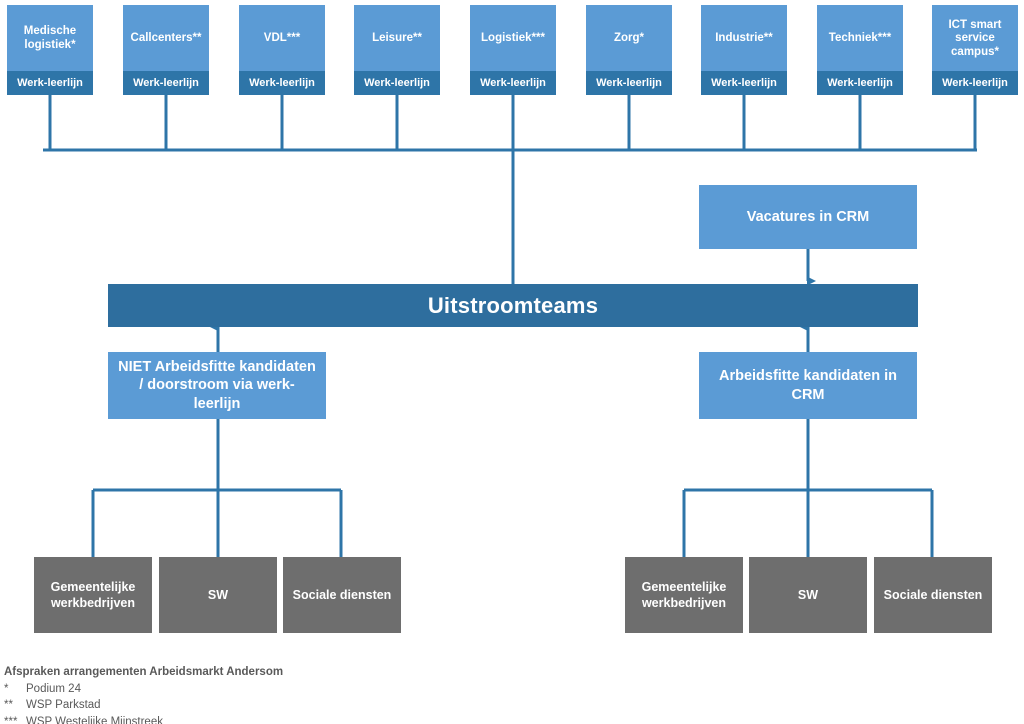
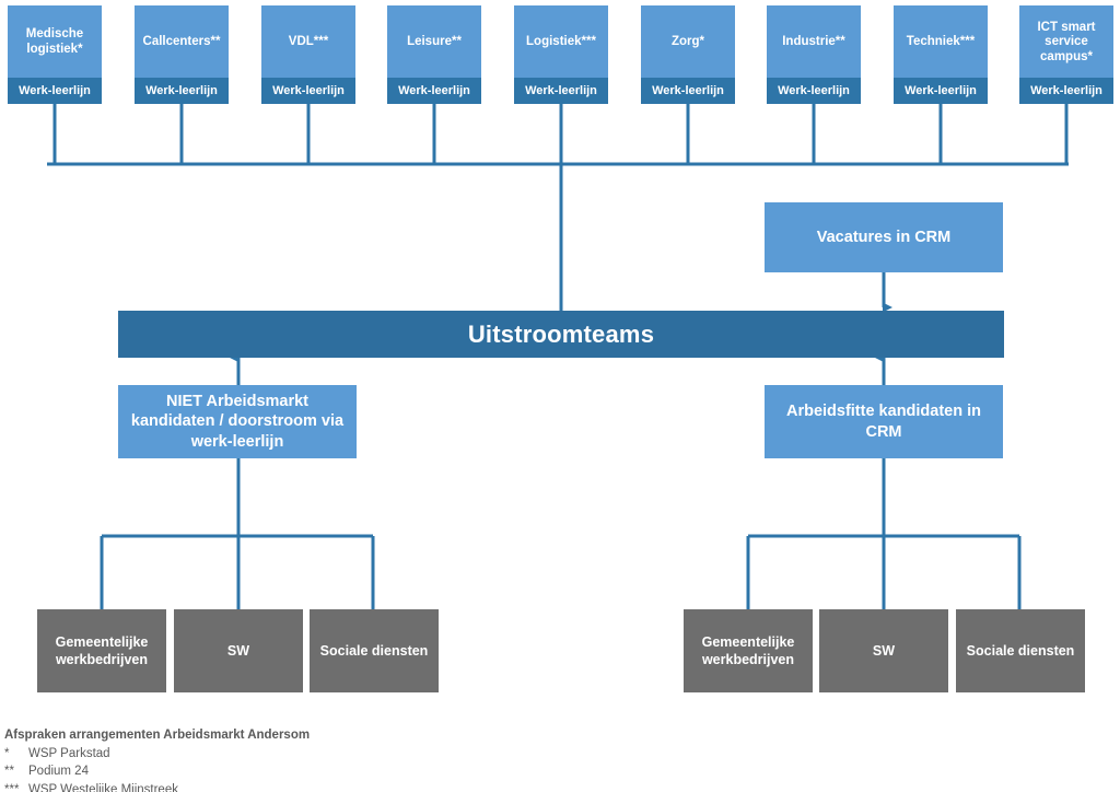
  Medische logistiek*
  Werk-leerlijn
  Callcenters**
  Werk-leerlijn
  VDL***
  Werk-leerlijn
  Leisure**
  Werk-leerlijn
  Logistiek***
  Werk-leerlijn
  Zorg*
  Werk-leerlijn
  Industrie**
  Werk-leerlijn
  Techniek***
  Werk-leerlijn
  ICT smart service campus*
  Werk-leerlijn
  Vacatures in CRM
  Uitstroomteams
- NIET Arbeidsfitte kandidaten / doorstroom via werk-leerlijn
+ NIET Arbeidsmarkt kandidaten / doorstroom via werk-leerlijn
  Arbeidsfitte kandidaten in CRM
  Gemeentelijke werkbedrijven
  SW
  Sociale diensten
  Gemeentelijke werkbedrijven
  SW
  Sociale diensten
  Afspraken arrangementen Arbeidsmarkt Andersom
  *
- Podium 24
+ WSP Parkstad
  **
- WSP Parkstad
+ Podium 24
  ***
  WSP Westelijke Mijnstreek
